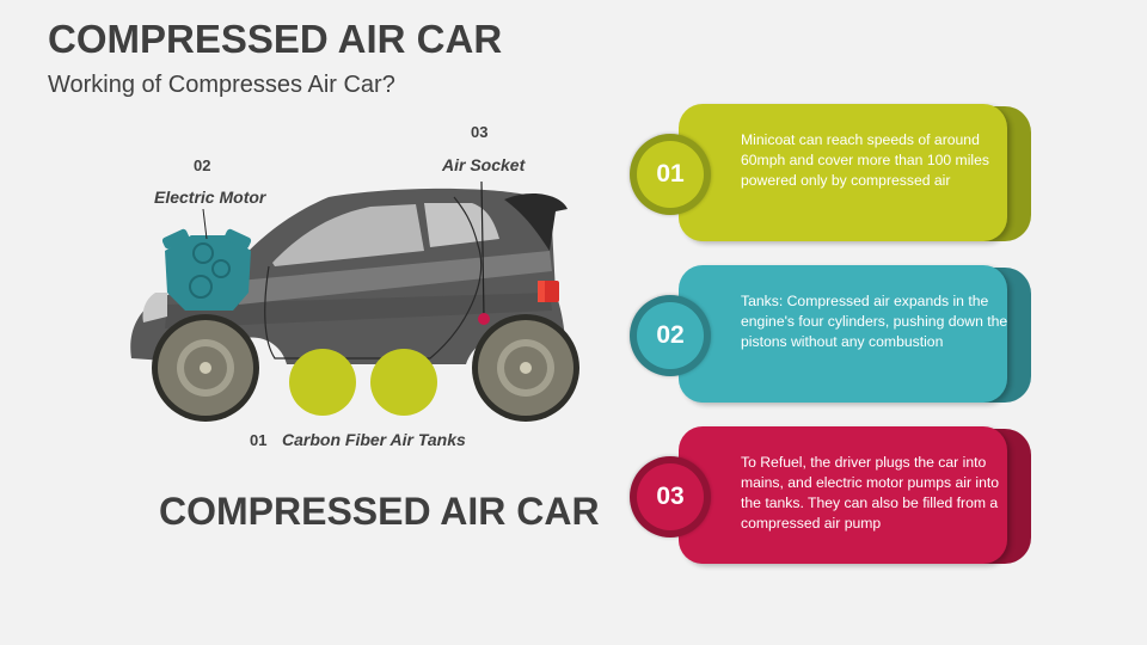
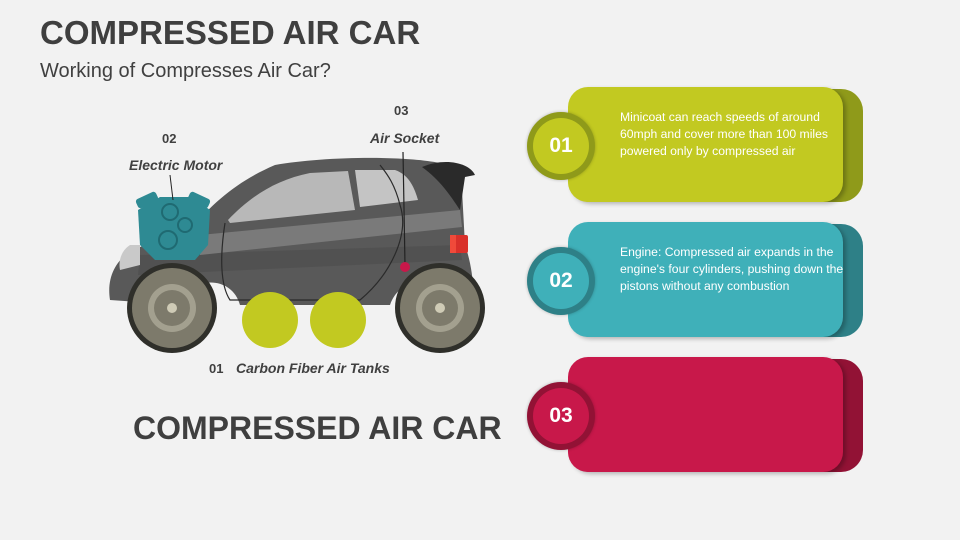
  COMPRESSED AIR CAR
  Working of Compresses Air Car?
  02
  Electric Motor
  03
  Air Socket
  01
  Carbon Fiber Air Tanks
  COMPRESSED AIR CAR
  01
  Minicoat can reach speeds of around 60mph and cover more than 100 miles powered only by compressed air
  02
- Tanks: Compressed air expands in the engine's four cylinders, pushing down the pistons without any combustion
+ Engine: Compressed air expands in the engine's four cylinders, pushing down the pistons without any combustion
  03
- To Refuel, the driver plugs the car into mains, and electric motor pumps air into the tanks. They can also be filled from a compressed air pump
